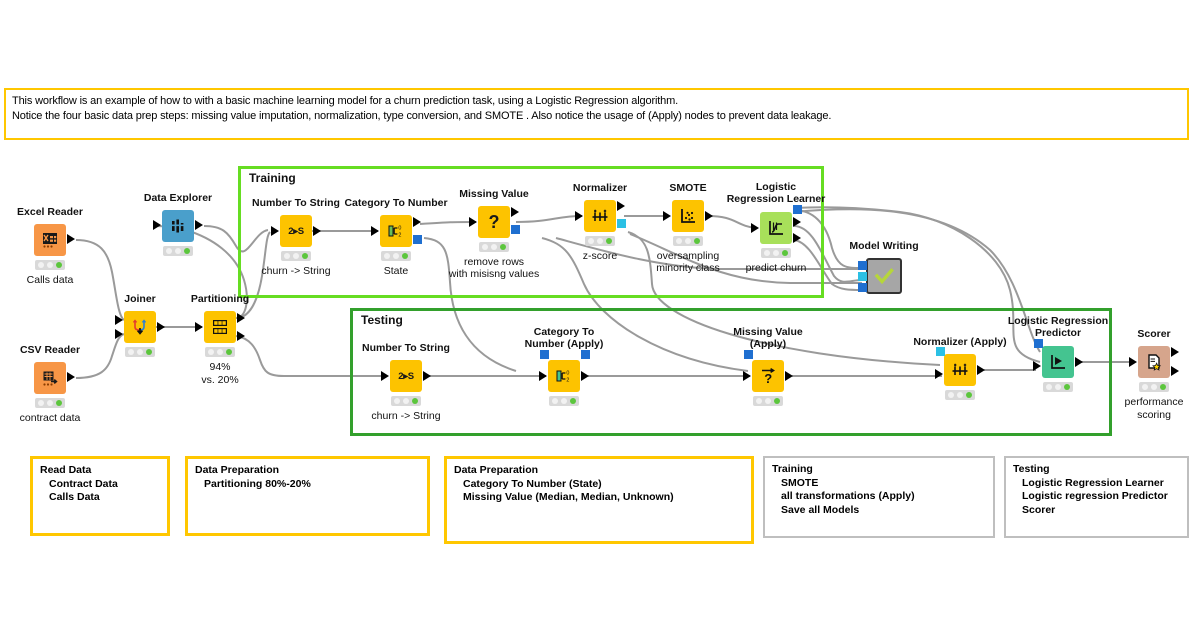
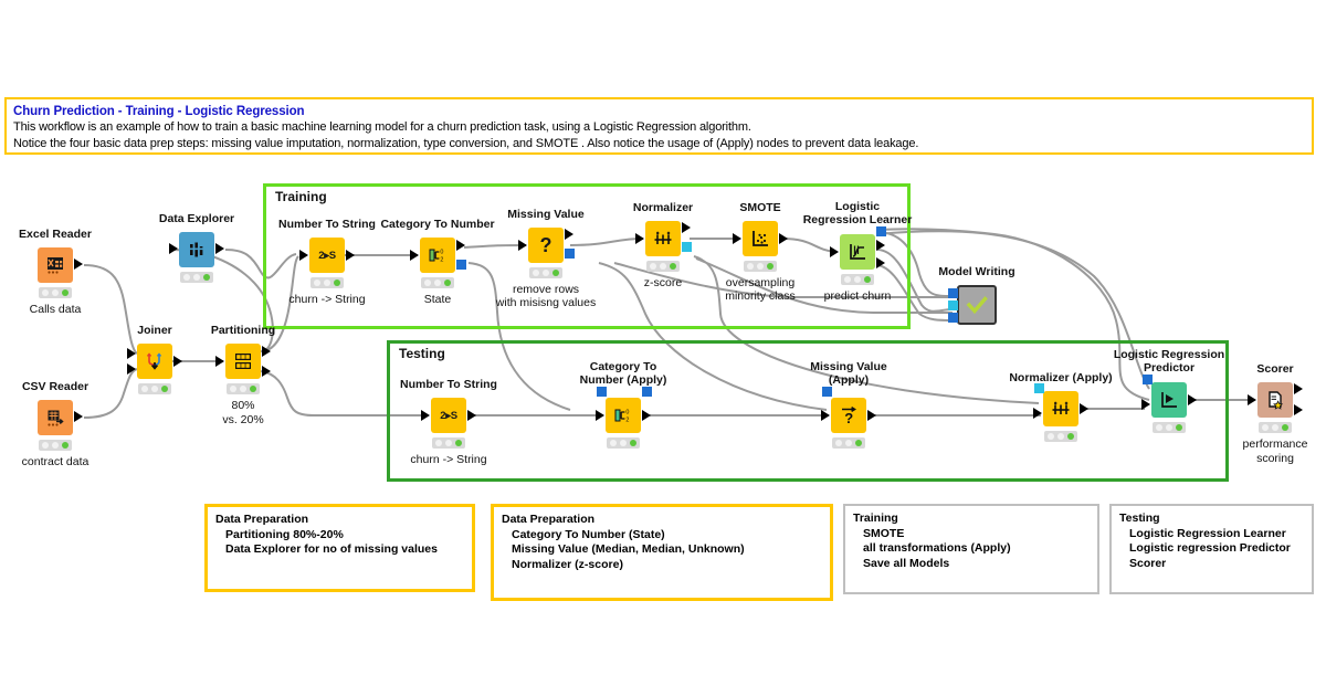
+ Churn Prediction - Training - Logistic Regression
- This workflow is an example of how to with a basic machine learning model for a churn prediction task, using a Logistic Regression algorithm.
+ This workflow is an example of how to train a basic machine learning model for a churn prediction task, using a Logistic Regression algorithm.
  Notice the four basic data prep steps: missing value imputation, normalization, type conversion, and SMOTE . Also notice the usage of (Apply) nodes to prevent data leakage.
  Training
  Testing
  Excel Reader
  Calls data
  CSV Reader
  contract data
  Data Explorer
  Joiner
  Partitioning
- 94%
+ 80%
  vs. 20%
  Number To String
  2▸S
  churn -> String
  Category To Number
  State
  Missing Value
  ?
  remove rows
  with misisng values
  Normalizer
  z-score
  SMOTE
  oversampling
  minority class
  Logistic
  Regression Learner
  predict churn
  Model Writing
  Number To String
  2▸S
  churn -> String
  Category To
  Number (Apply)
  Missing Value
  (Apply)
  ?
  Normalizer (Apply)
  Logistic Regression
  Predictor
  Scorer
  performance
  scoring
- Read Data
- Contract Data
- Calls Data
  Data Preparation
  Partitioning 80%-20%
+ Data Explorer for no of missing values
  Data Preparation
  Category To Number (State)
  Missing Value (Median, Median, Unknown)
+ Normalizer (z-score)
  Training
  SMOTE
  all transformations (Apply)
  Save all Models
  Testing
  Logistic Regression Learner
  Logistic regression Predictor
  Scorer
